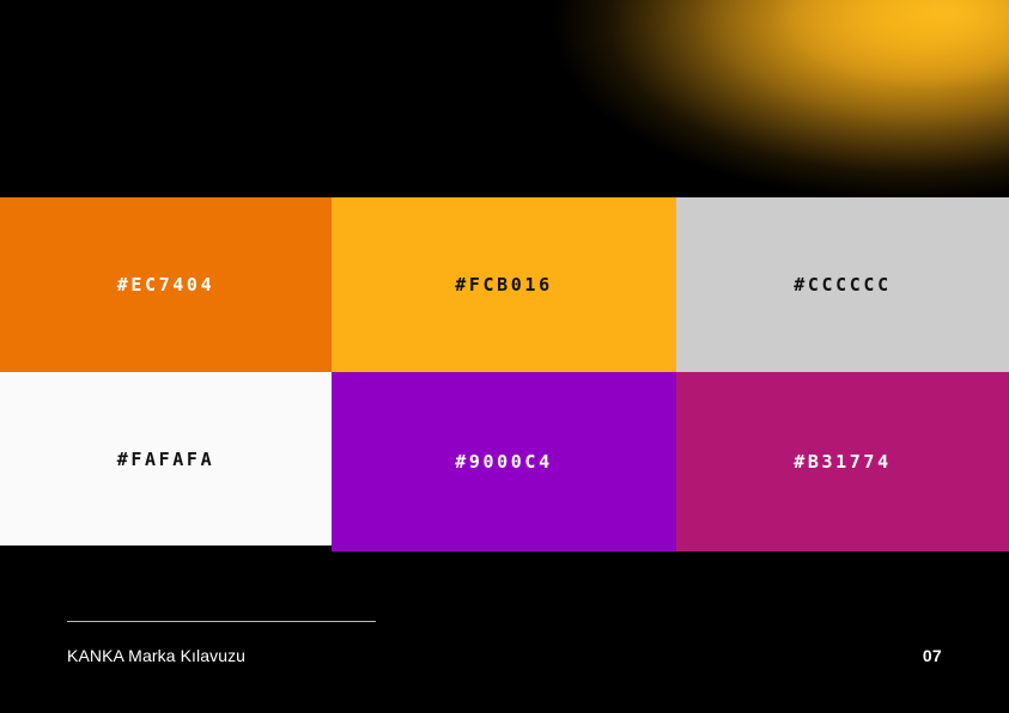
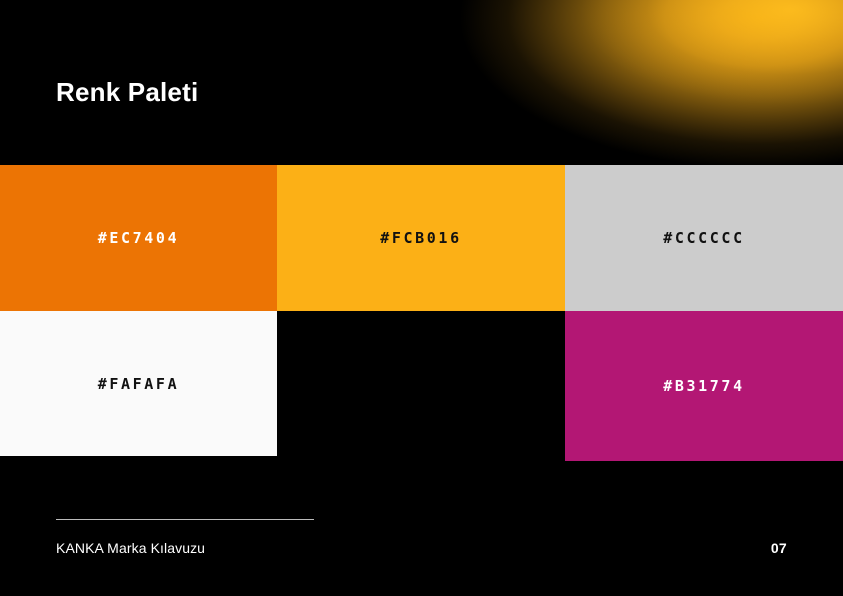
+ Renk Paleti
  #EC7404
  #FCB016
  #CCCCCC
  #FAFAFA
- #9000C4
  #B31774
  KANKA Marka Kılavuzu
  07
